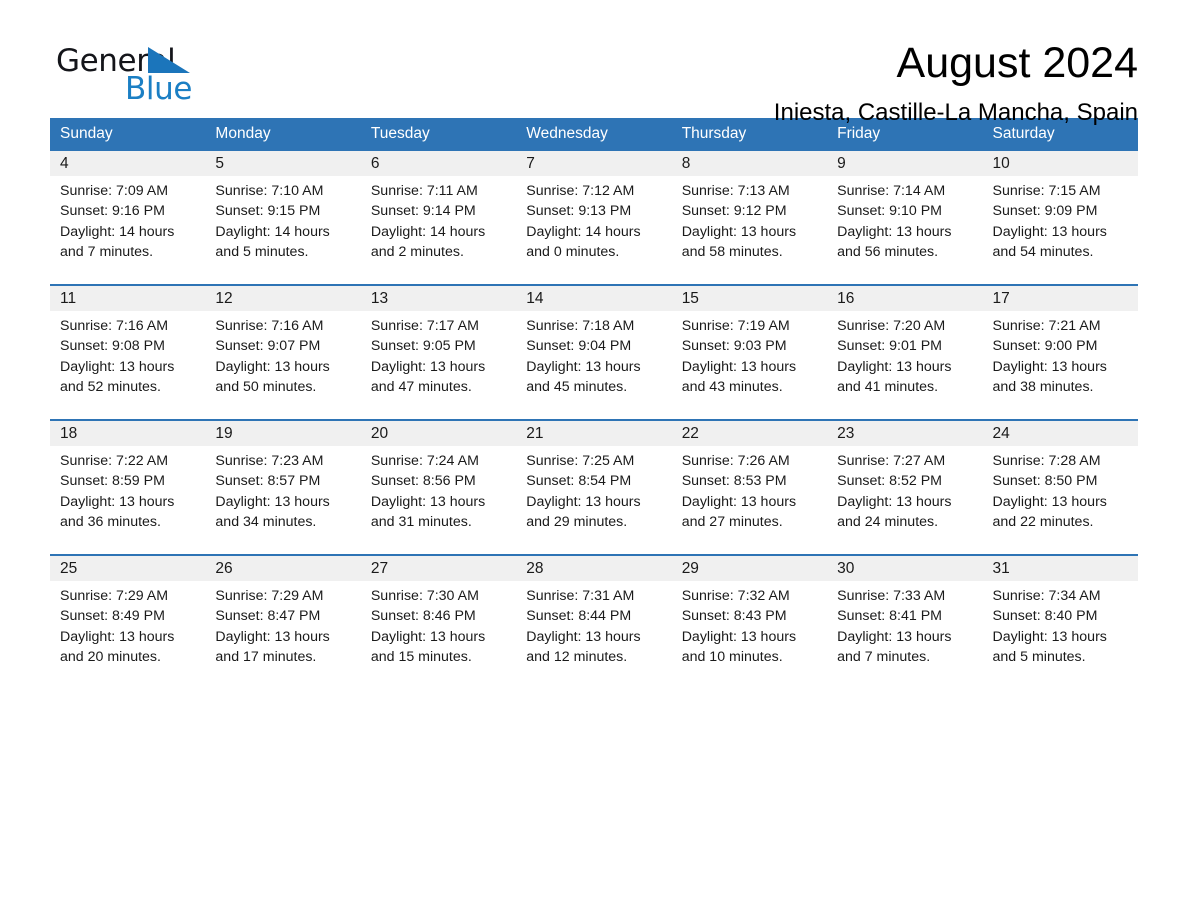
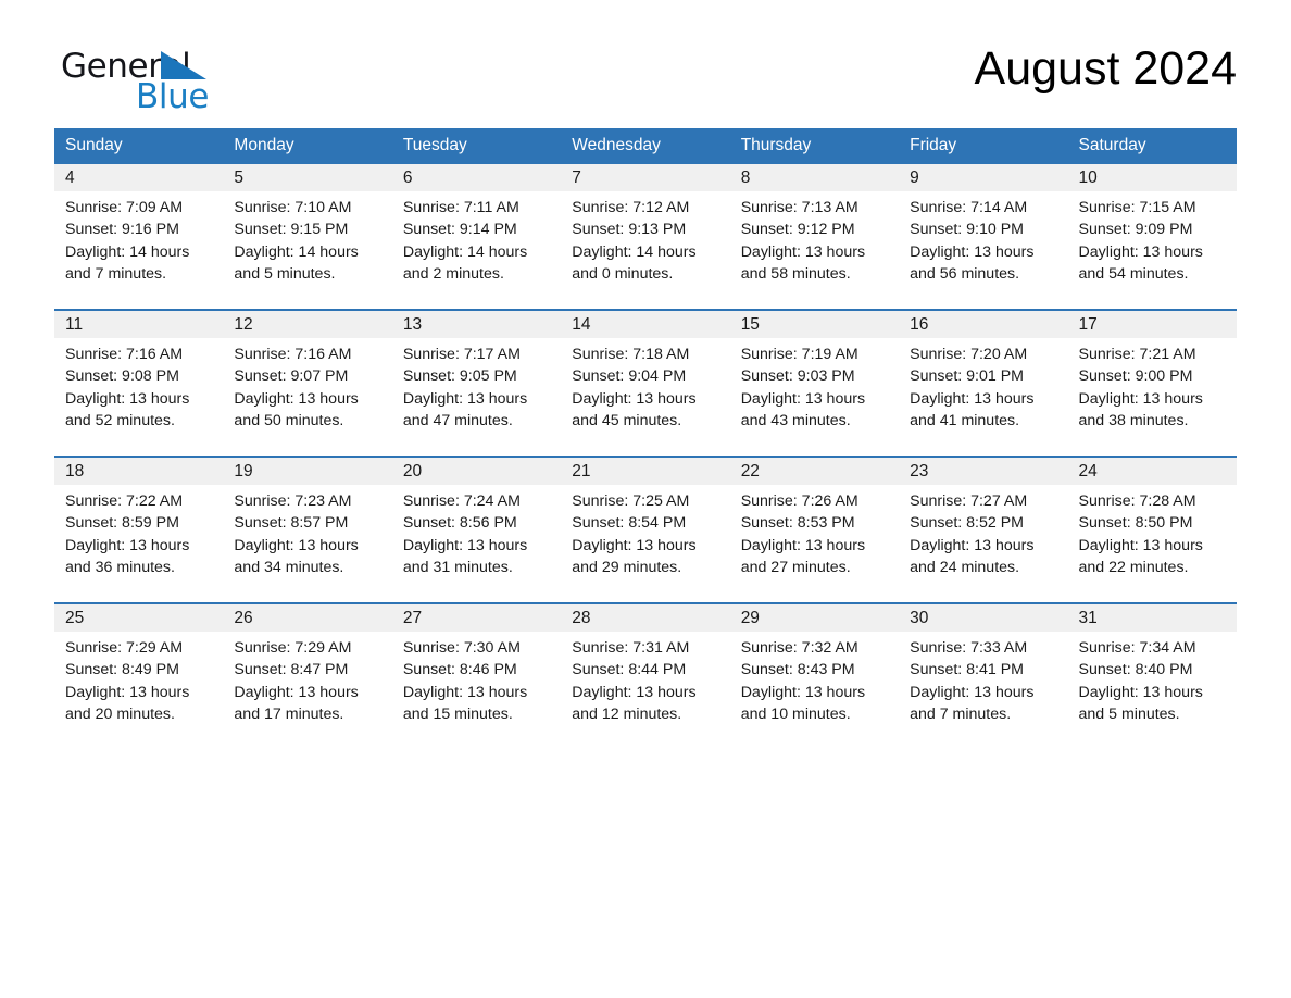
  General
  Blue
  August 2024
- Iniesta, Castille-La Mancha, Spain
  Sunday	Monday	Tuesday	Wednesday	Thursday	Friday	Saturday
  4Sunrise: 7:09 AMSunset: 9:16 PMDaylight: 14 hoursand 7 minutes.	5Sunrise: 7:10 AMSunset: 9:15 PMDaylight: 14 hoursand 5 minutes.	6Sunrise: 7:11 AMSunset: 9:14 PMDaylight: 14 hoursand 2 minutes.	7Sunrise: 7:12 AMSunset: 9:13 PMDaylight: 14 hoursand 0 minutes.	8Sunrise: 7:13 AMSunset: 9:12 PMDaylight: 13 hoursand 58 minutes.	9Sunrise: 7:14 AMSunset: 9:10 PMDaylight: 13 hoursand 56 minutes.	10Sunrise: 7:15 AMSunset: 9:09 PMDaylight: 13 hoursand 54 minutes.
  11Sunrise: 7:16 AMSunset: 9:08 PMDaylight: 13 hoursand 52 minutes.	12Sunrise: 7:16 AMSunset: 9:07 PMDaylight: 13 hoursand 50 minutes.	13Sunrise: 7:17 AMSunset: 9:05 PMDaylight: 13 hoursand 47 minutes.	14Sunrise: 7:18 AMSunset: 9:04 PMDaylight: 13 hoursand 45 minutes.	15Sunrise: 7:19 AMSunset: 9:03 PMDaylight: 13 hoursand 43 minutes.	16Sunrise: 7:20 AMSunset: 9:01 PMDaylight: 13 hoursand 41 minutes.	17Sunrise: 7:21 AMSunset: 9:00 PMDaylight: 13 hoursand 38 minutes.
  18Sunrise: 7:22 AMSunset: 8:59 PMDaylight: 13 hoursand 36 minutes.	19Sunrise: 7:23 AMSunset: 8:57 PMDaylight: 13 hoursand 34 minutes.	20Sunrise: 7:24 AMSunset: 8:56 PMDaylight: 13 hoursand 31 minutes.	21Sunrise: 7:25 AMSunset: 8:54 PMDaylight: 13 hoursand 29 minutes.	22Sunrise: 7:26 AMSunset: 8:53 PMDaylight: 13 hoursand 27 minutes.	23Sunrise: 7:27 AMSunset: 8:52 PMDaylight: 13 hoursand 24 minutes.	24Sunrise: 7:28 AMSunset: 8:50 PMDaylight: 13 hoursand 22 minutes.
  25Sunrise: 7:29 AMSunset: 8:49 PMDaylight: 13 hoursand 20 minutes.	26Sunrise: 7:29 AMSunset: 8:47 PMDaylight: 13 hoursand 17 minutes.	27Sunrise: 7:30 AMSunset: 8:46 PMDaylight: 13 hoursand 15 minutes.	28Sunrise: 7:31 AMSunset: 8:44 PMDaylight: 13 hoursand 12 minutes.	29Sunrise: 7:32 AMSunset: 8:43 PMDaylight: 13 hoursand 10 minutes.	30Sunrise: 7:33 AMSunset: 8:41 PMDaylight: 13 hoursand 7 minutes.	31Sunrise: 7:34 AMSunset: 8:40 PMDaylight: 13 hoursand 5 minutes.
